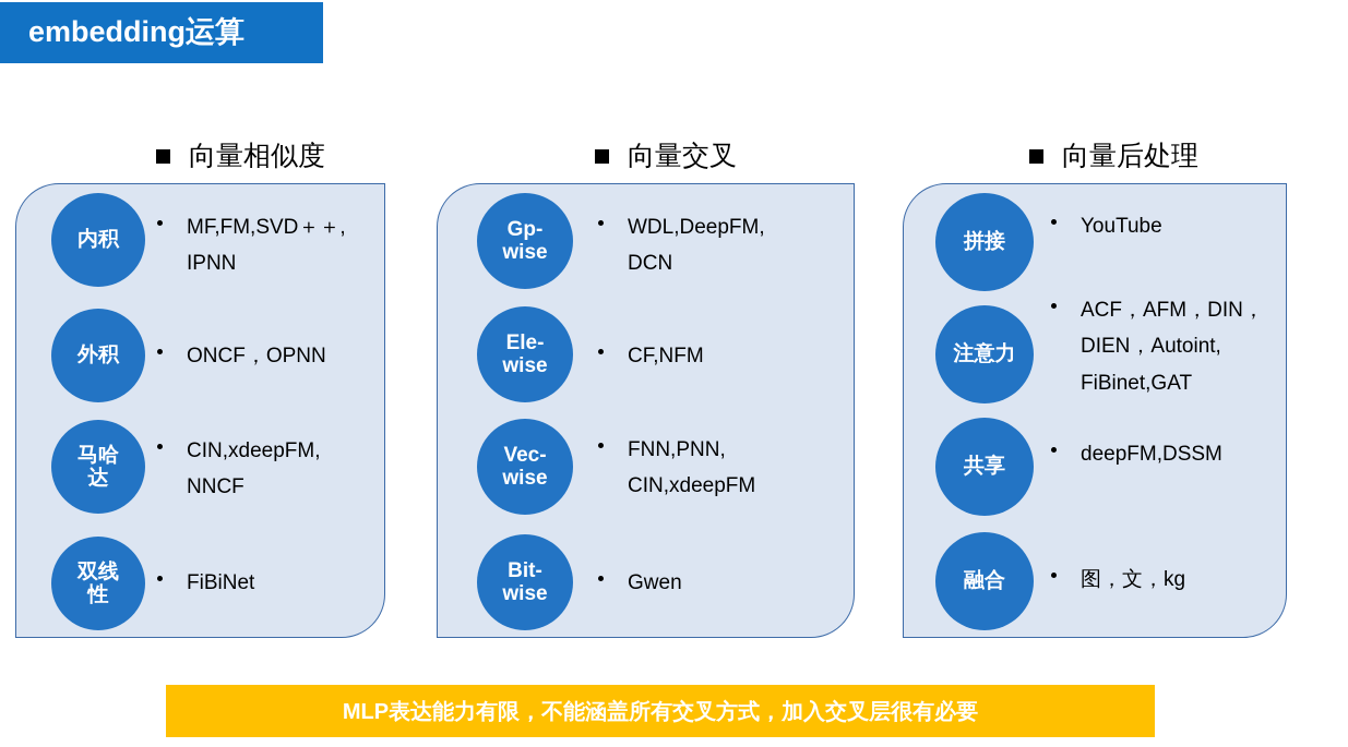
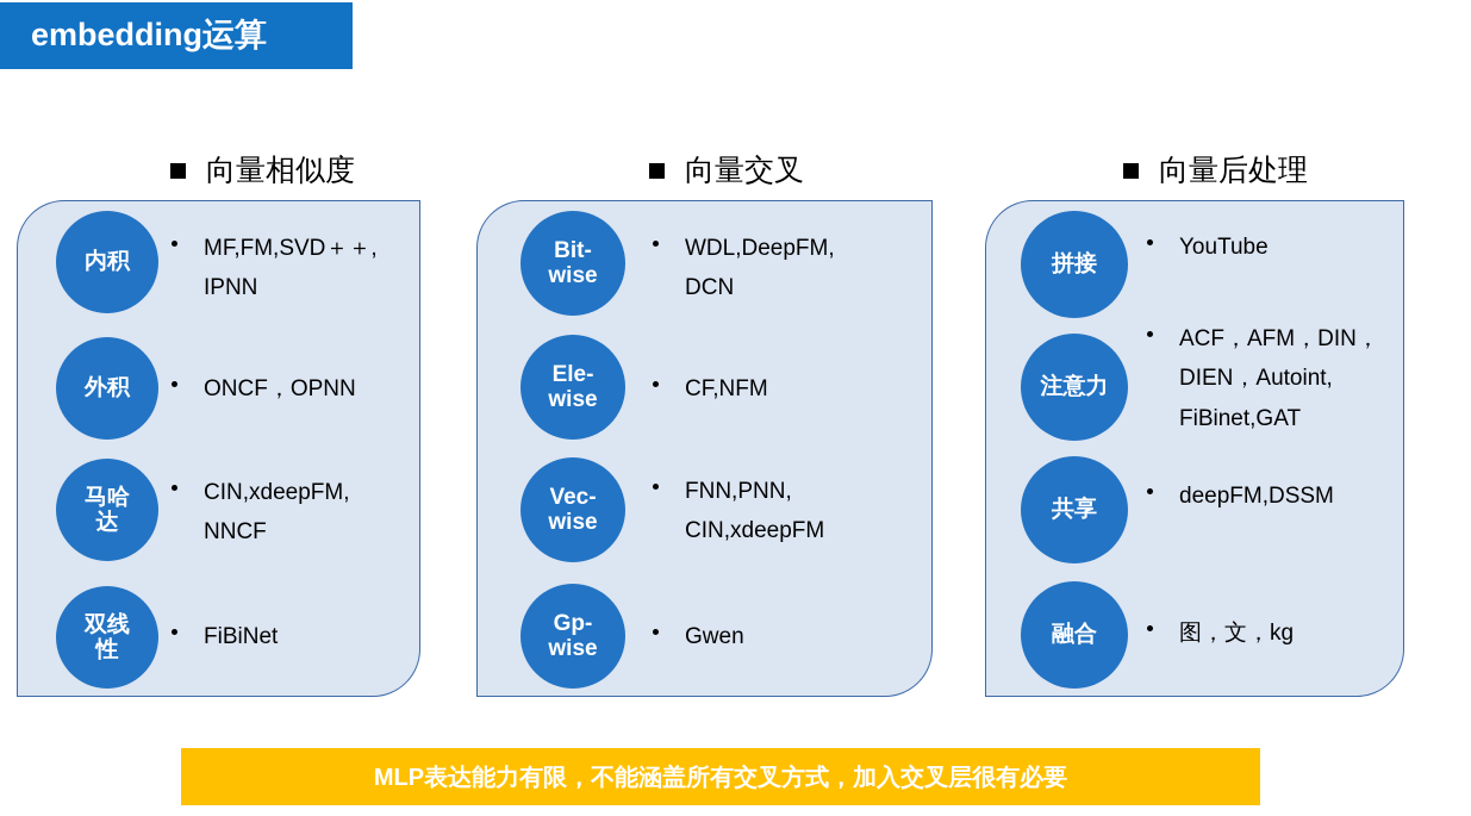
  embedding运算
  向量相似度
  向量交叉
  向量后处理
  内积
  MF,FM,SVD＋＋,
  IPNN
  外积
  ONCF，OPNN
  马哈达
  CIN,xdeepFM,
  NNCF
  双线性
  FiBiNet
- Gp-wise
+ Bit-wise
  WDL,DeepFM,
  DCN
  Ele-wise
  CF,NFM
  Vec-wise
  FNN,PNN,
  CIN,xdeepFM
- Bit-wise
+ Gp-wise
  Gwen
  拼接
  YouTube
  注意力
  ACF，AFM，DIN，
  DIEN，Autoint,
  FiBinet,GAT
  共享
  deepFM,DSSM
  融合
  图，文，kg
  MLP表达能力有限，不能涵盖所有交叉方式，加入交叉层很有必要
